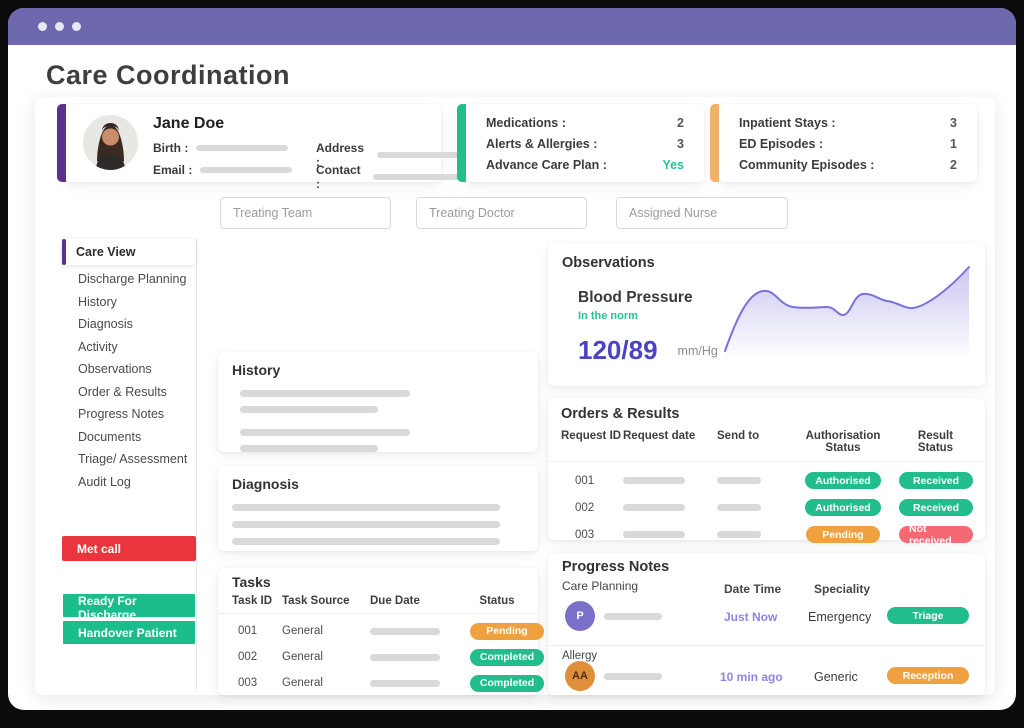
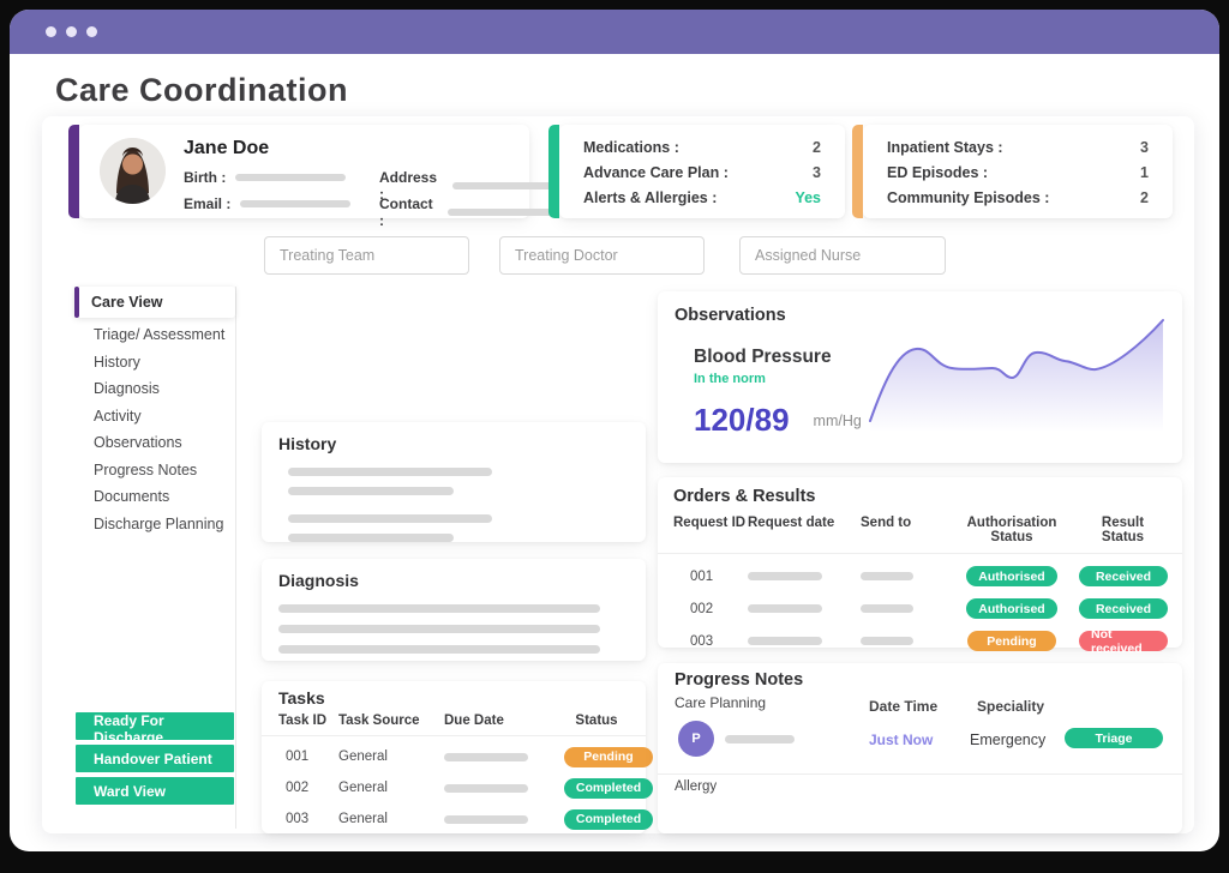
  Care Coordination
  Jane Doe
  Birth :
  Address :
  Email :
  Contact :
  Medications :
  2
- Alerts & Allergies :
+ Advance Care Plan :
  3
- Advance Care Plan :
+ Alerts & Allergies :
  Yes
  Inpatient Stays :
  3
  ED Episodes :
  1
  Community Episodes :
  2
  Treating Team
  Treating Doctor
  Assigned Nurse
  Care View
- Discharge Planning
+ Triage/ Assessment
  History
  Diagnosis
  Activity
  Observations
- Order & Results
  Progress Notes
  Documents
- Triage/ Assessment
+ Discharge Planning
- Audit Log
- Met call
  Ready For Discharge
  Handover Patient
+ Ward View
  History
  Diagnosis
  Tasks
  Task ID
  Task Source
  Due Date
  Status
  001
  General
  Pending
  002
  General
  Completed
  003
  General
  Completed
  Observations
  Blood Pressure
  In the norm
  120/89
  mm/Hg
  Orders & Results
  Request ID
  Request date
  Send to
  Authorisation Status
  Result Status
  001
  Authorised
  Received
  002
  Authorised
  Received
  003
  Pending
  Not received
  Progress Notes
  Care Planning
  Date Time
  Speciality
  P
  Just Now
  Emergency
  Triage
  Allergy
- AA
- 10 min ago
- Generic
- Reception
